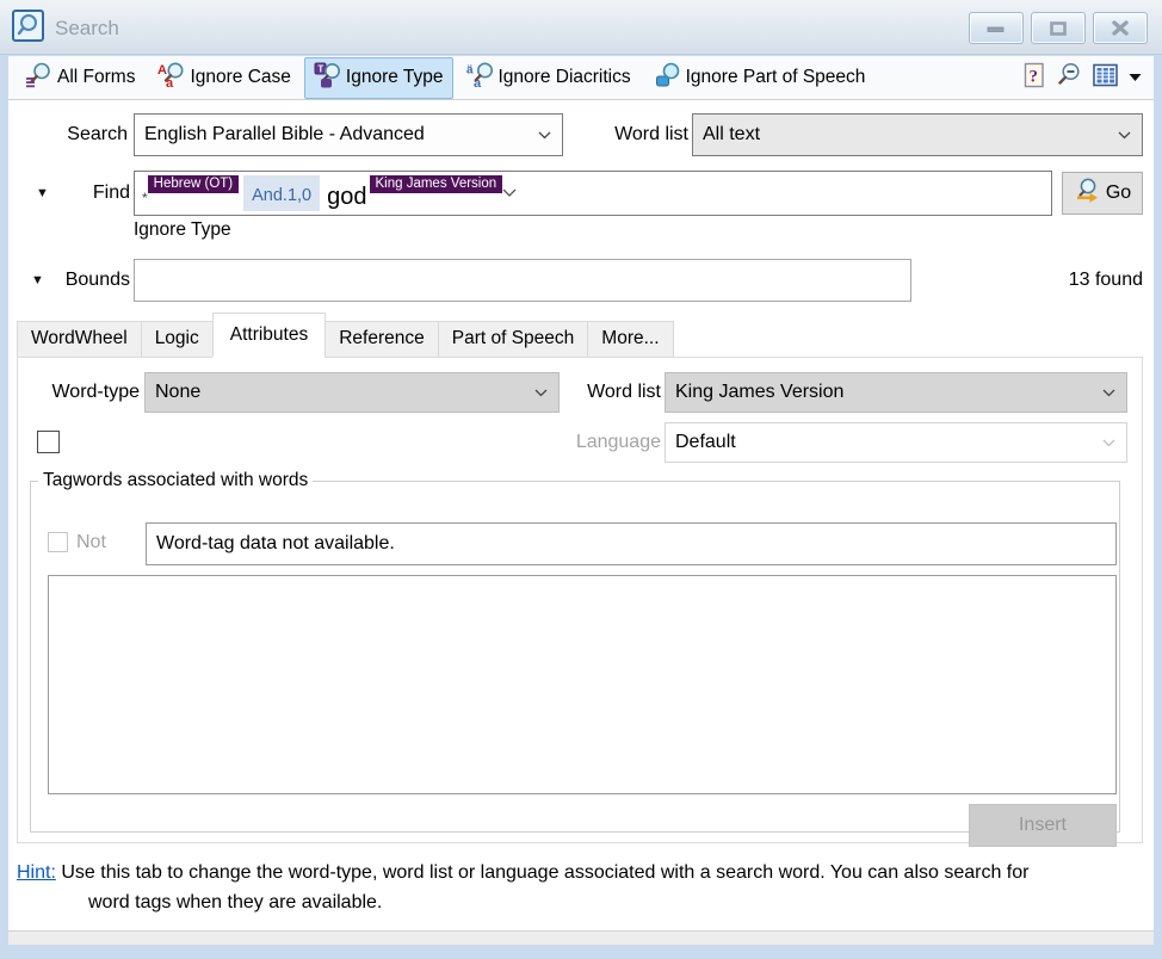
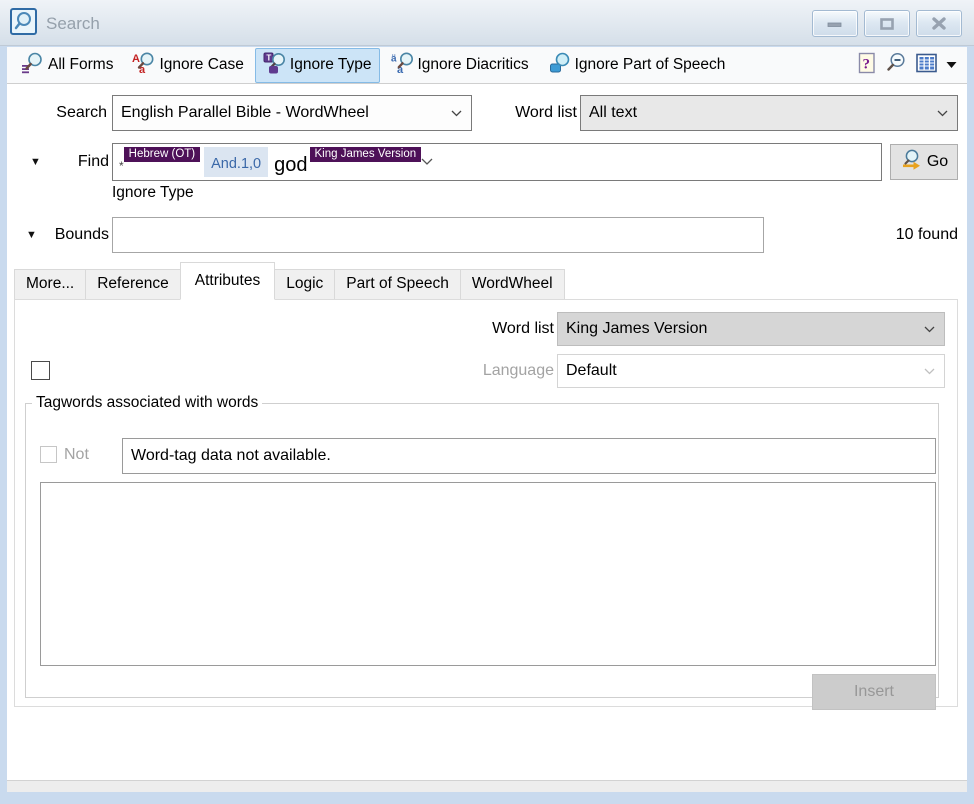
  Search
  All Forms
  A
  a
  Ignore Case
  T
  Ignore Type
  ä
  a
  Ignore Diacritics
  Ignore Part of Speech
  ?
  Search
- English Parallel Bible - Advanced
+ English Parallel Bible - WordWheel
  Word list
  All text
  ▼
  Find
  *
  Hebrew (OT)
  And.1,0
  god
  King James Version
  Go
  Ignore Type
  ▼
  Bounds
- 13 found
+ 10 found
- WordWheel
+ More...
- Logic
+ Reference
  Attributes
- Reference
+ Logic
  Part of Speech
- More...
+ WordWheel
- Word-type
- None
  Word list
  King James Version
  Language
  Default
  Tagwords associated with words
  Not
  Word-tag data not available.
  Insert
- Hint: Use this tab to change the word-type, word list or language associated with a search word. You can also search for word tags when they are available.
